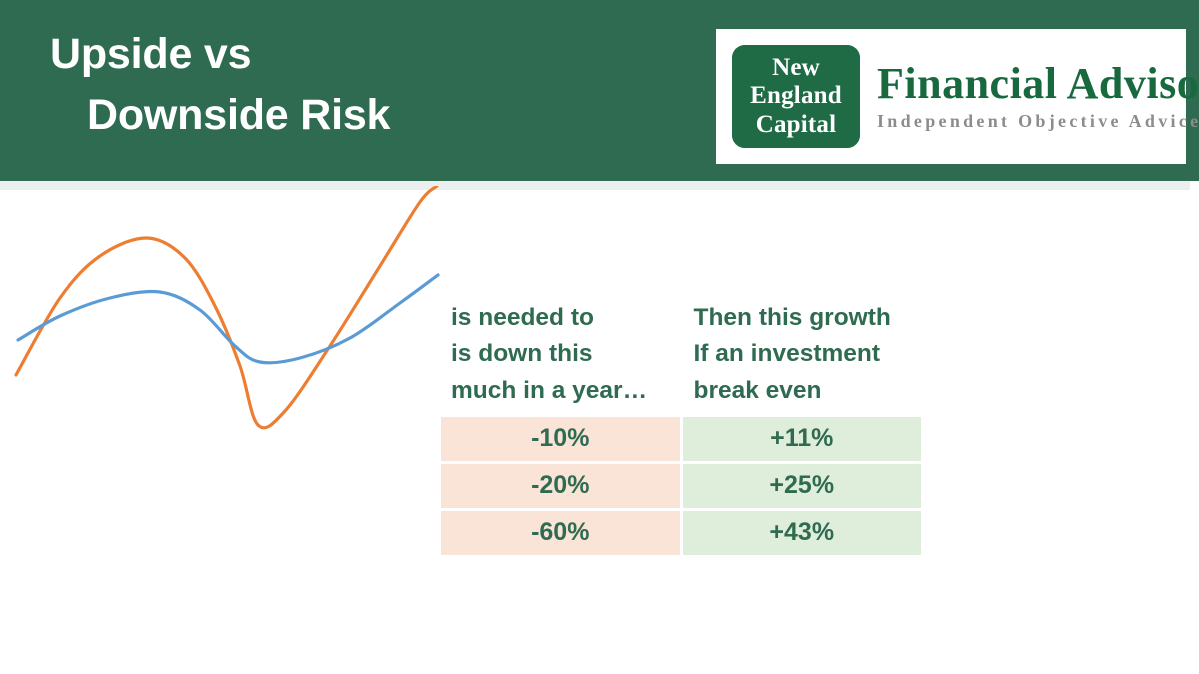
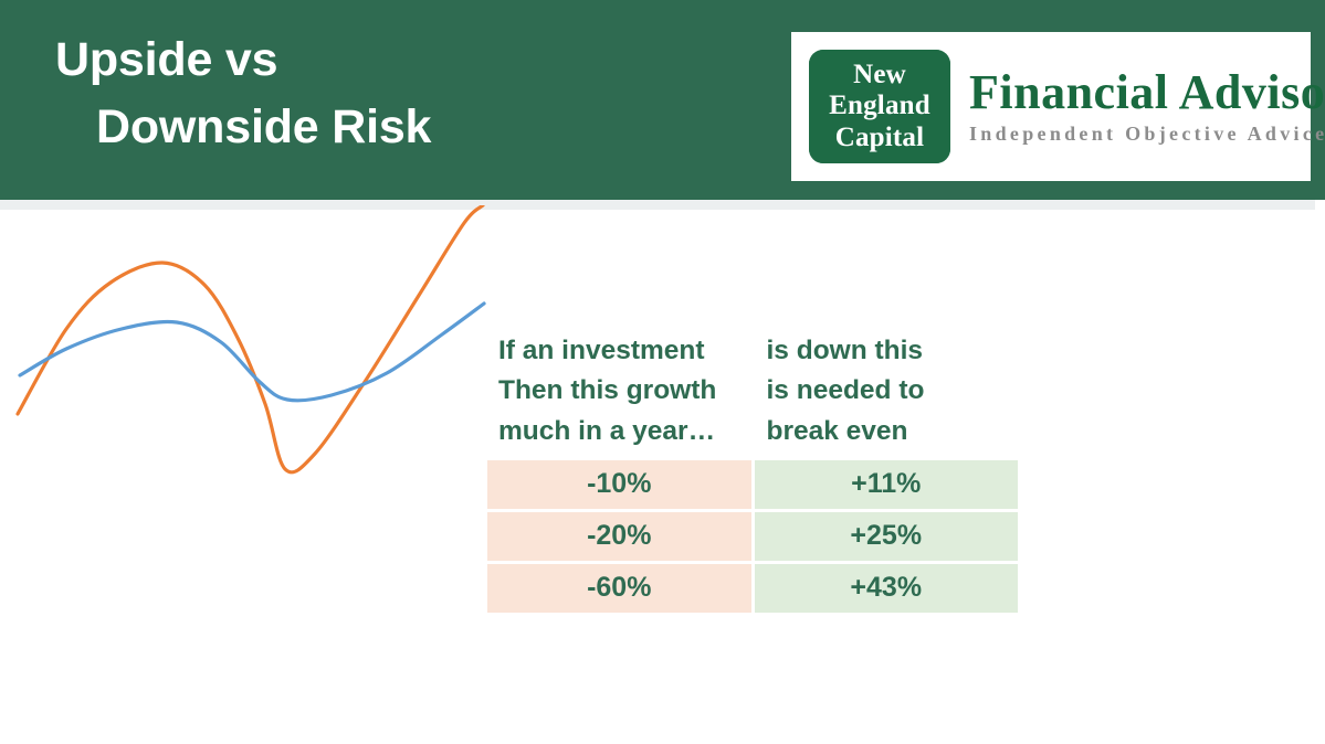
  Upside vs
  Downside Risk
  New
  England
  Capital
  Financial Adviso
  Independent Objective Advice
- is needed to
+ If an investment
- is down this
+ Then this growth
  much in a year…
- Then this growth
+ is down this
- If an investment
+ is needed to
  break even
  -10%
  +11%
  -20%
  +25%
  -60%
  +43%
